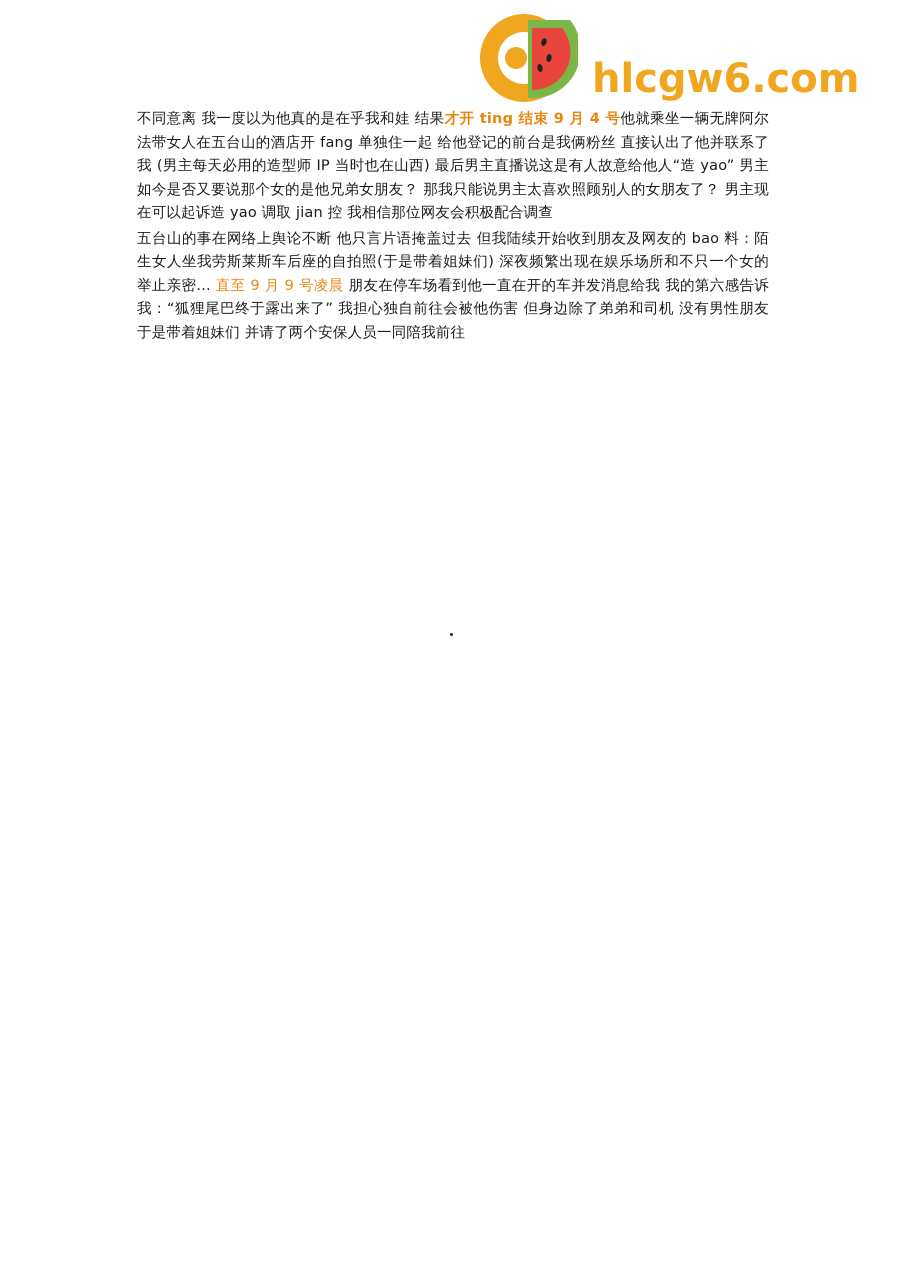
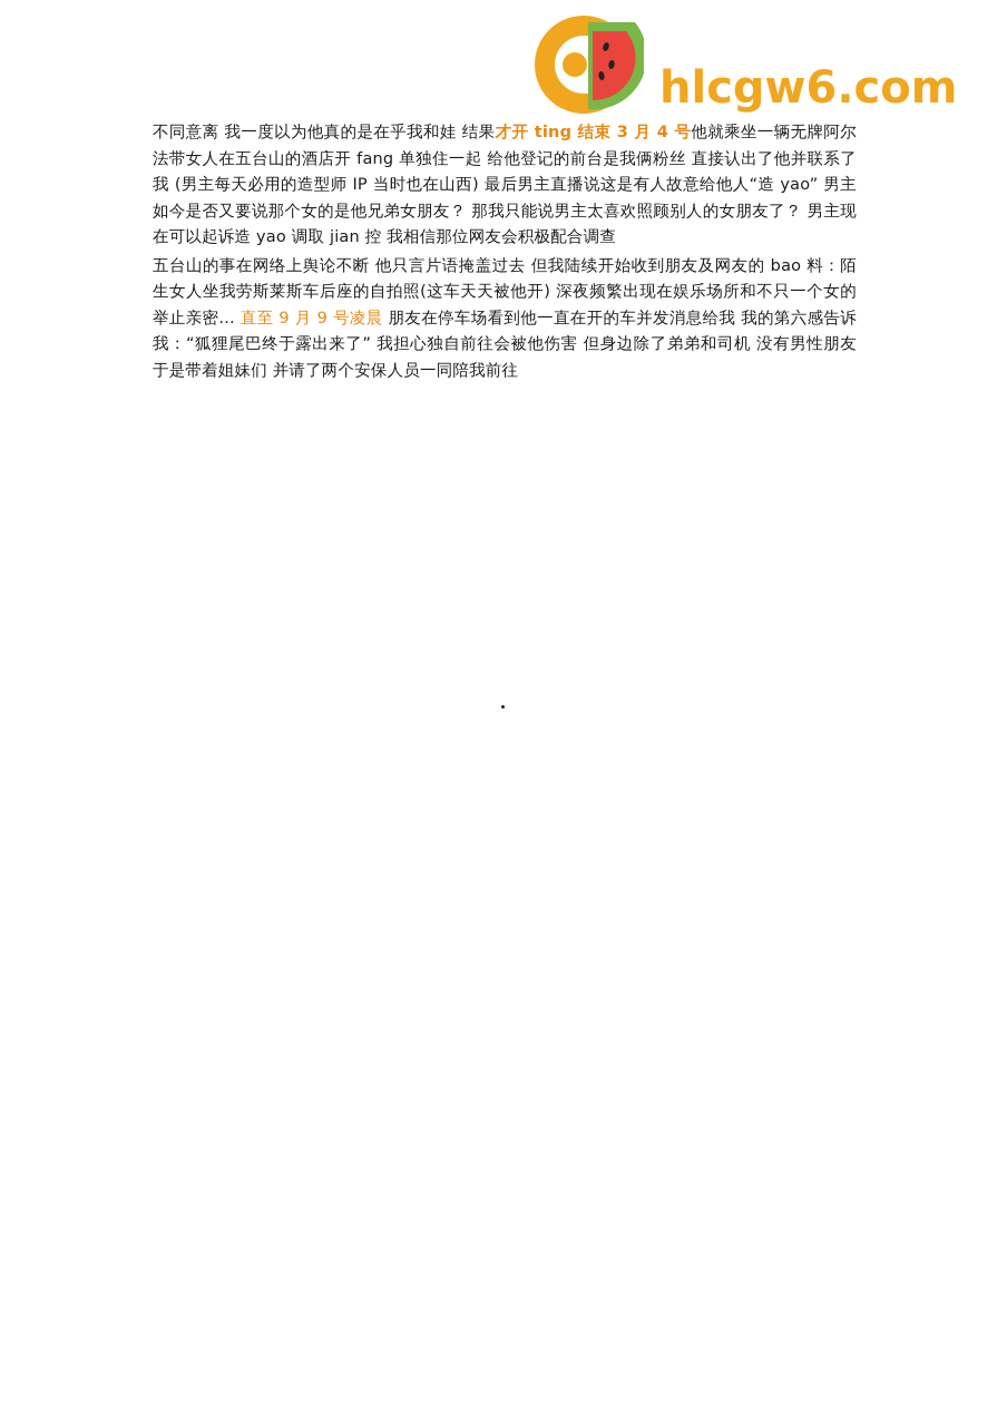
  hlcgw6.com
- 不同意离 我一度以为他真的是在乎我和娃 结果才开 ting 结束 9 月 4 号他就乘坐一辆无牌阿尔法带女人在五台山的酒店开 fang 单独住一起 给他登记的前台是我俩粉丝 直接认出了他并联系了我 (男主每天必用的造型师 IP 当时也在山西) 最后男主直播说这是有人故意给他人“造 yao” 男主如今是否又要说那个女的是他兄弟女朋友？ 那我只能说男主太喜欢照顾别人的女朋友了？ 男主现在可以起诉造 yao 调取 jian 控 我相信那位网友会积极配合调查
+ 不同意离 我一度以为他真的是在乎我和娃 结果才开 ting 结束 3 月 4 号他就乘坐一辆无牌阿尔法带女人在五台山的酒店开 fang 单独住一起 给他登记的前台是我俩粉丝 直接认出了他并联系了我 (男主每天必用的造型师 IP 当时也在山西) 最后男主直播说这是有人故意给他人“造 yao” 男主如今是否又要说那个女的是他兄弟女朋友？ 那我只能说男主太喜欢照顾别人的女朋友了？ 男主现在可以起诉造 yao 调取 jian 控 我相信那位网友会积极配合调查
- 五台山的事在网络上舆论不断 他只言片语掩盖过去 但我陆续开始收到朋友及网友的 bao 料：陌生女人坐我劳斯莱斯车后座的自拍照(于是带着姐妹们) 深夜频繁出现在娱乐场所和不只一个女的举止亲密... 直至 9 月 9 号凌晨 朋友在停车场看到他一直在开的车并发消息给我 我的第六感告诉我：“狐狸尾巴终于露出来了” 我担心独自前往会被他伤害 但身边除了弟弟和司机 没有男性朋友 于是带着姐妹们 并请了两个安保人员一同陪我前往
+ 五台山的事在网络上舆论不断 他只言片语掩盖过去 但我陆续开始收到朋友及网友的 bao 料：陌生女人坐我劳斯莱斯车后座的自拍照(这车天天被他开) 深夜频繁出现在娱乐场所和不只一个女的举止亲密... 直至 9 月 9 号凌晨 朋友在停车场看到他一直在开的车并发消息给我 我的第六感告诉我：“狐狸尾巴终于露出来了” 我担心独自前往会被他伤害 但身边除了弟弟和司机 没有男性朋友 于是带着姐妹们 并请了两个安保人员一同陪我前往
